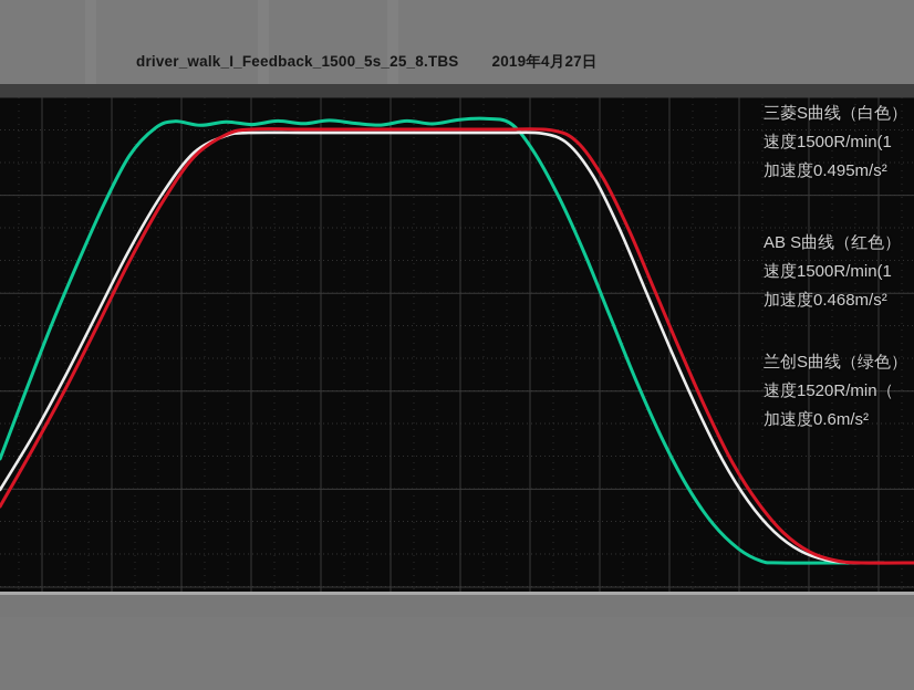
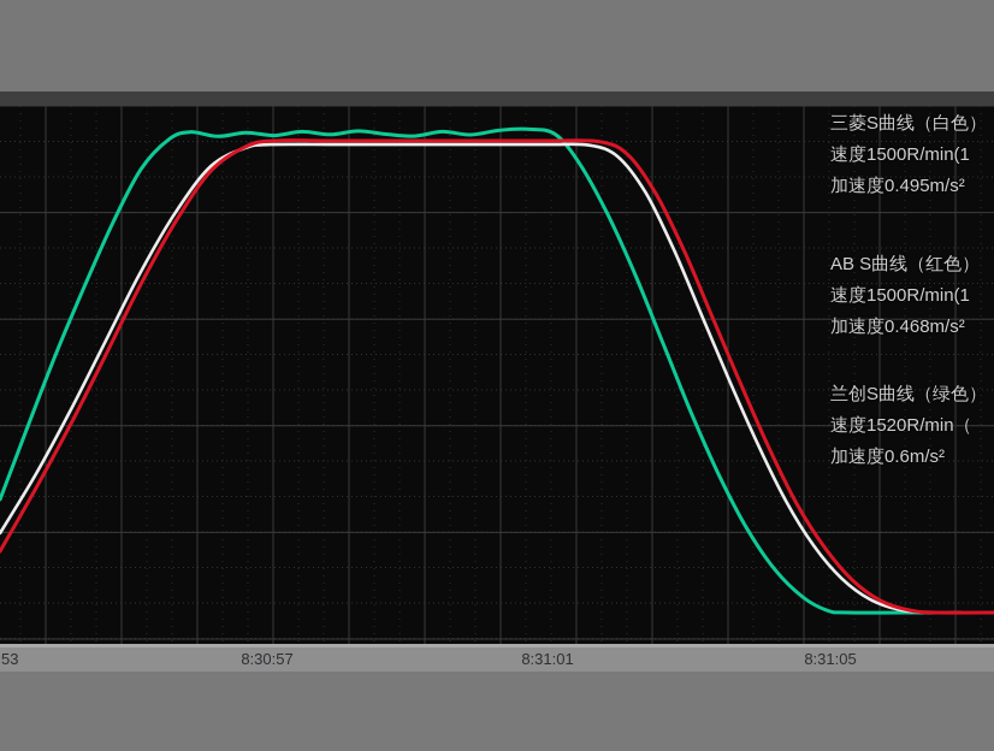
- driver_walk_I_Feedback_1500_5s_25_8.TBS
- 2019年4月27日
  三菱S曲线（白色）
  速度1500R/min(1
  加速度0.495m/s²
  AB S曲线（红色）
  速度1500R/min(1
  加速度0.468m/s²
  兰创S曲线（绿色）
  速度1520R/min（
  加速度0.6m/s²
+ 53
+ 8:30:57
+ 8:31:01
+ 8:31:05
